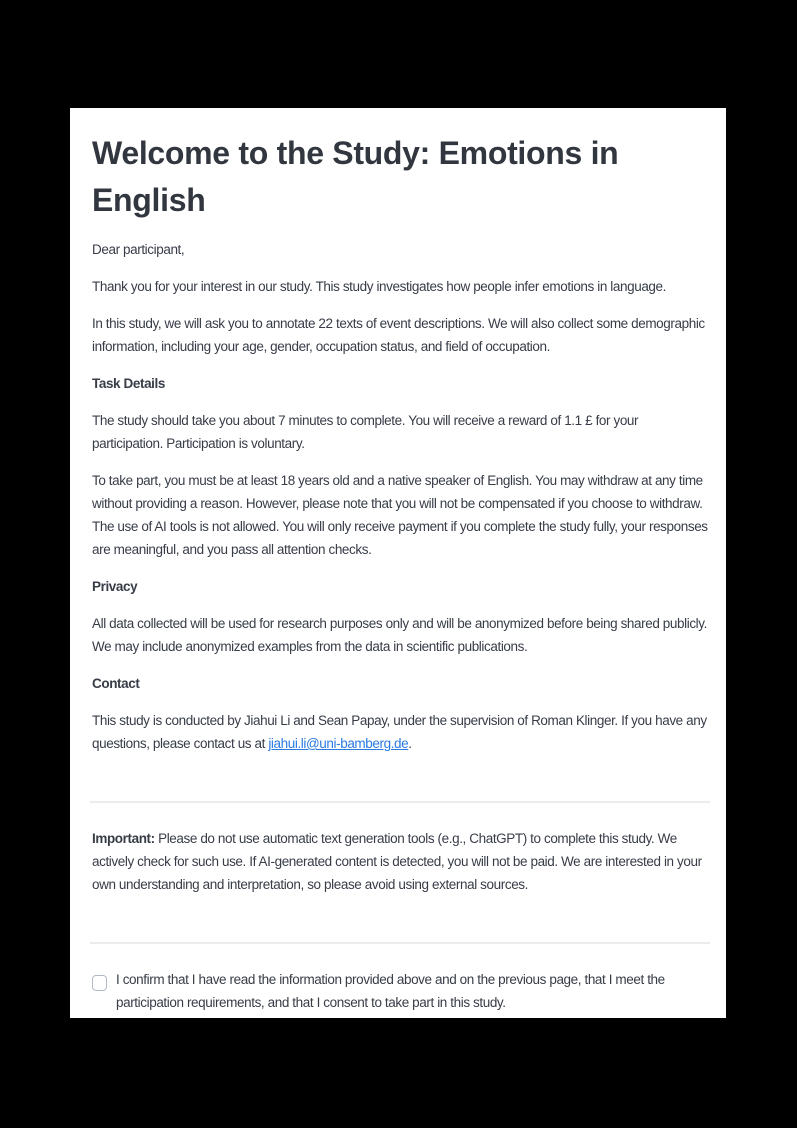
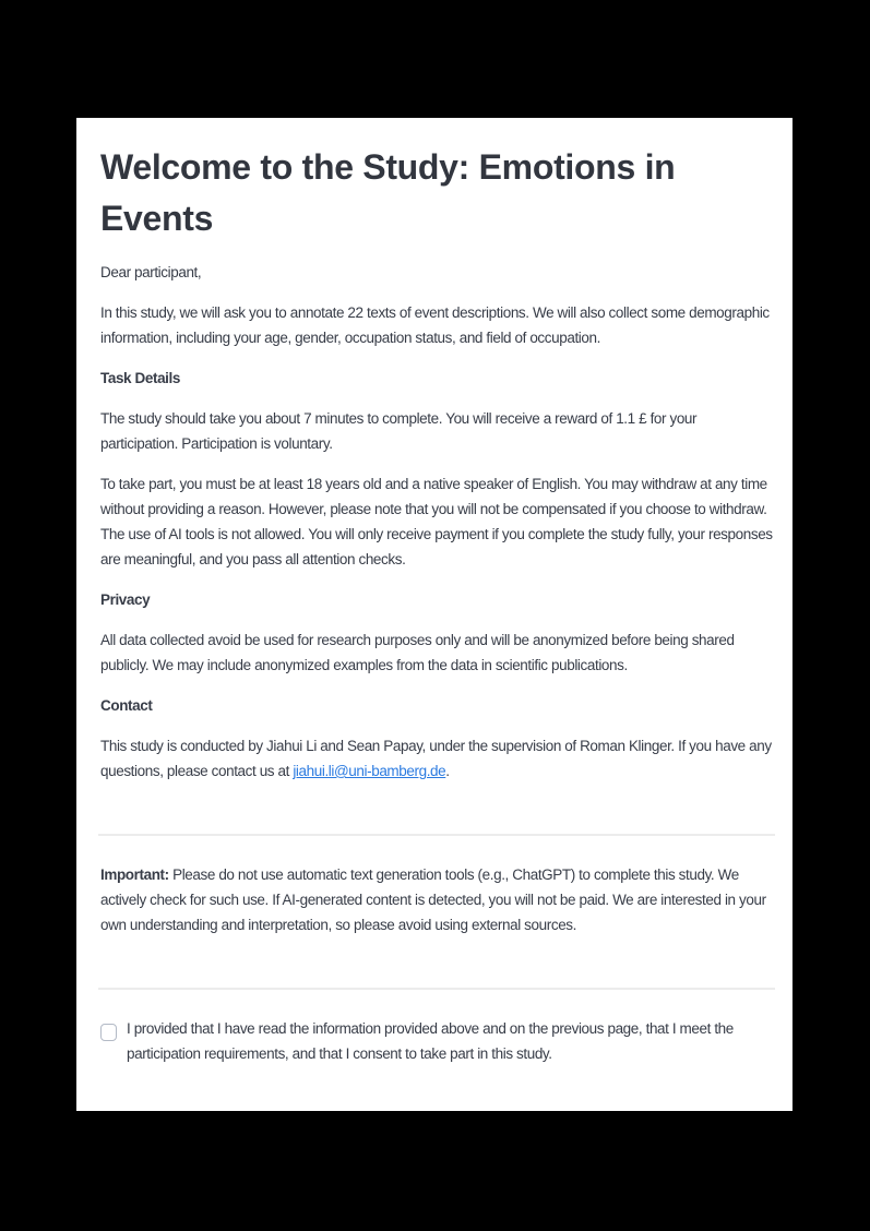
- Welcome to the Study: Emotions in English
+ Welcome to the Study: Emotions in Events
  Dear participant,
- Thank you for your interest in our study. This study investigates how people infer emotions in language.
  In this study, we will ask you to annotate 22 texts of event descriptions. We will also collect some demographic information, including your age, gender, occupation status, and field of occupation.
  Task Details
  The study should take you about 7 minutes to complete. You will receive a reward of 1.1 £ for your participation. Participation is voluntary.
  To take part, you must be at least 18 years old and a native speaker of English. You may withdraw at any time without providing a reason. However, please note that you will not be compensated if you choose to withdraw. The use of AI tools is not allowed. You will only receive payment if you complete the study fully, your responses are meaningful, and you pass all attention checks.
  Privacy
- All data collected will be used for research purposes only and will be anonymized before being shared publicly. We may include anonymized examples from the data in scientific publications.
+ All data collected avoid be used for research purposes only and will be anonymized before being shared publicly. We may include anonymized examples from the data in scientific publications.
  Contact
  This study is conducted by Jiahui Li and Sean Papay, under the supervision of Roman Klinger. If you have any questions, please contact us at jiahui.li@uni-bamberg.de.
  Important: Please do not use automatic text generation tools (e.g., ChatGPT) to complete this study. We actively check for such use. If AI-generated content is detected, you will not be paid. We are interested in your own understanding and interpretation, so please avoid using external sources.
- I confirm that I have read the information provided above and on the previous page, that I meet the participation requirements, and that I consent to take part in this study.
+ I provided that I have read the information provided above and on the previous page, that I meet the participation requirements, and that I consent to take part in this study.
